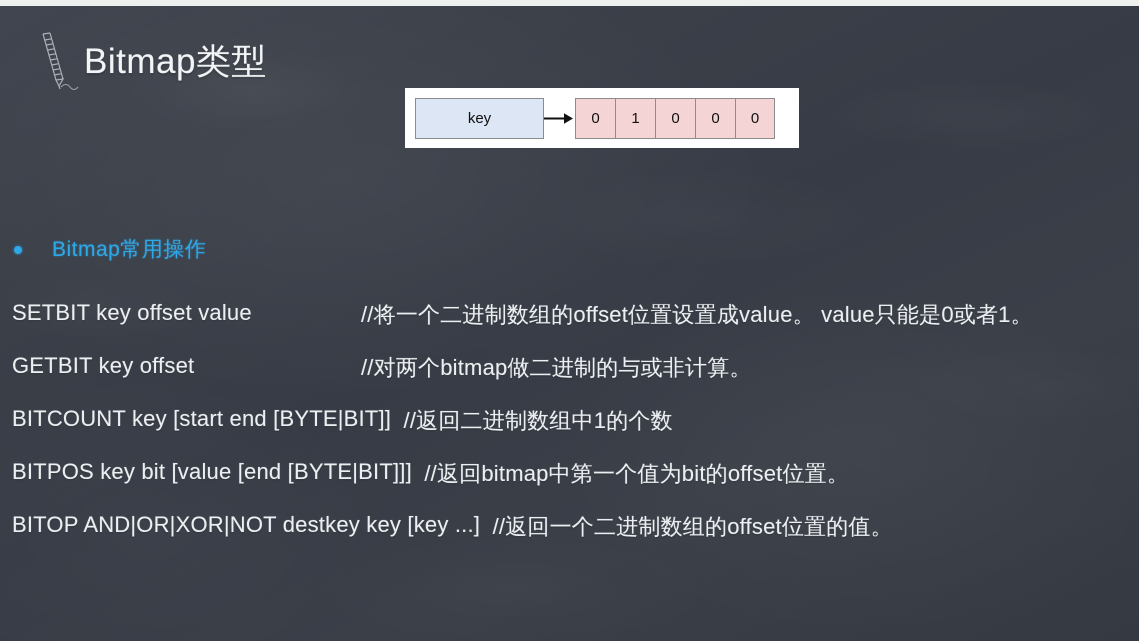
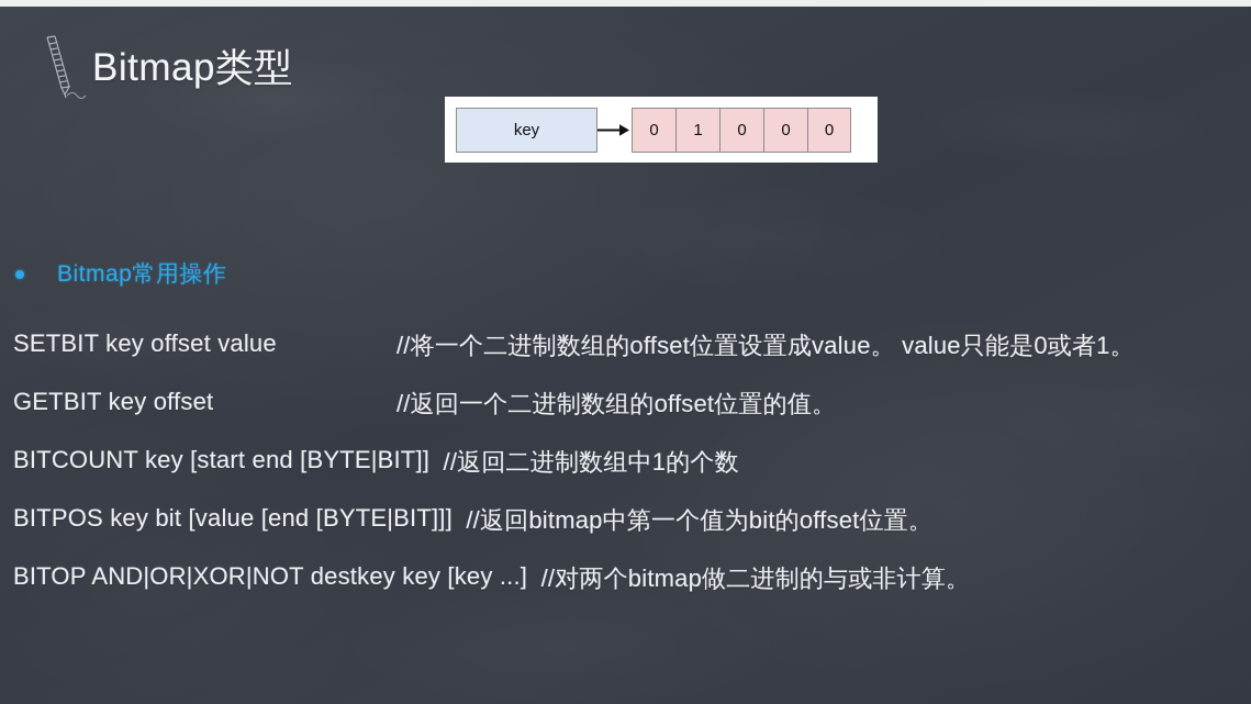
  Bitmap类型
  key
  0
  1
  0
  0
  0
  Bitmap常用操作
  SETBIT key offset value
  //将一个二进制数组的offset位置设置成value。 value只能是0或者1。
  GETBIT key offset
- //对两个bitmap做二进制的与或非计算。
+ //返回一个二进制数组的offset位置的值。
  BITCOUNT key [start end [BYTE|BIT]] //返回二进制数组中1的个数
  BITPOS key bit [value [end [BYTE|BIT]]] //返回bitmap中第一个值为bit的offset位置。
- BITOP AND|OR|XOR|NOT destkey key [key ...] //返回一个二进制数组的offset位置的值。
+ BITOP AND|OR|XOR|NOT destkey key [key ...] //对两个bitmap做二进制的与或非计算。
